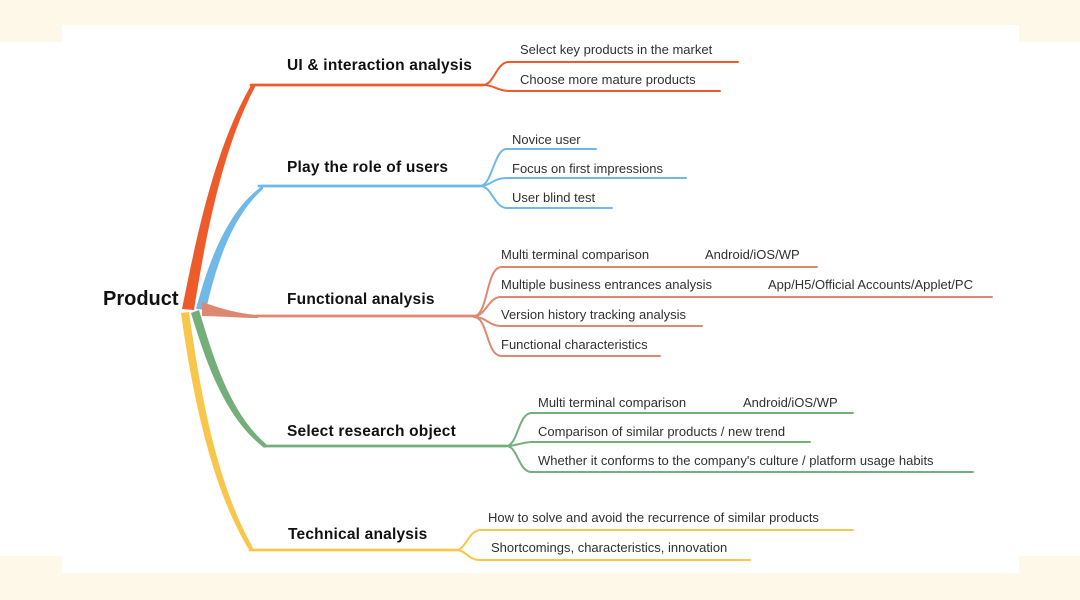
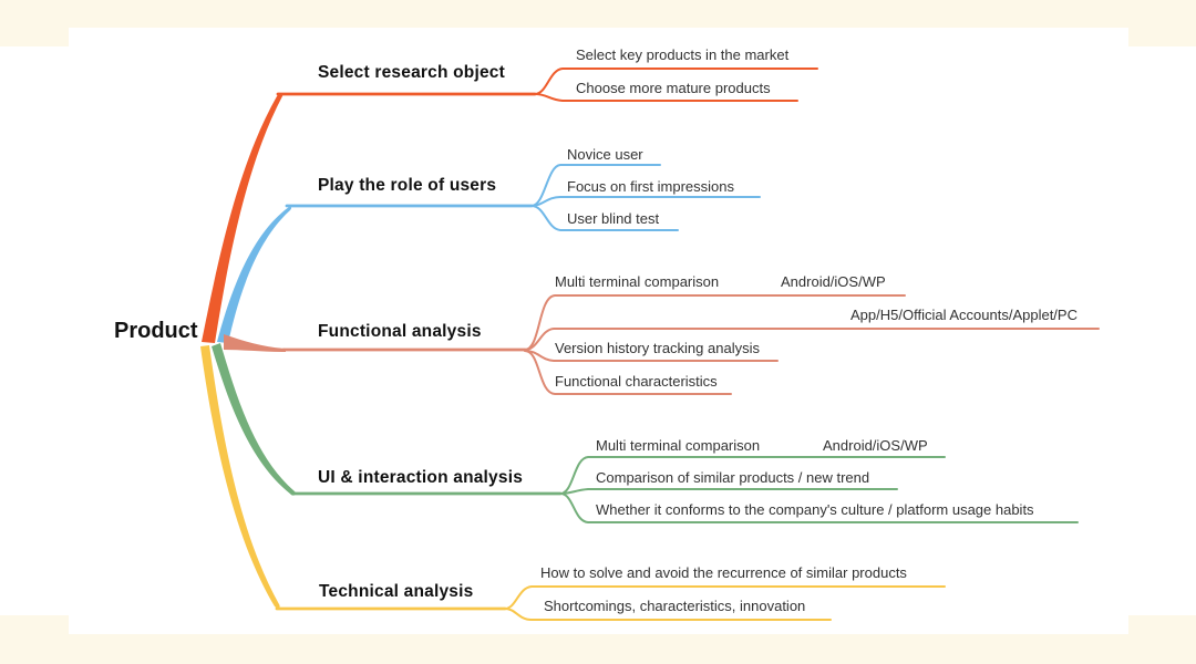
  Product
- UI & interaction analysis
+ Select research object
  Play the role of users
  Functional analysis
- Select research object
+ UI & interaction analysis
  Technical analysis
  Select key products in the market
  Choose more mature products
  Novice user
  Focus on first impressions
  User blind test
  Multi terminal comparison
  Android/iOS/WP
- Multiple business entrances analysis
  App/H5/Official Accounts/Applet/PC
  Version history tracking analysis
  Functional characteristics
  Multi terminal comparison
  Android/iOS/WP
  Comparison of similar products / new trend
  Whether it conforms to the company's culture / platform usage habits
  How to solve and avoid the recurrence of similar products
  Shortcomings, characteristics, innovation
